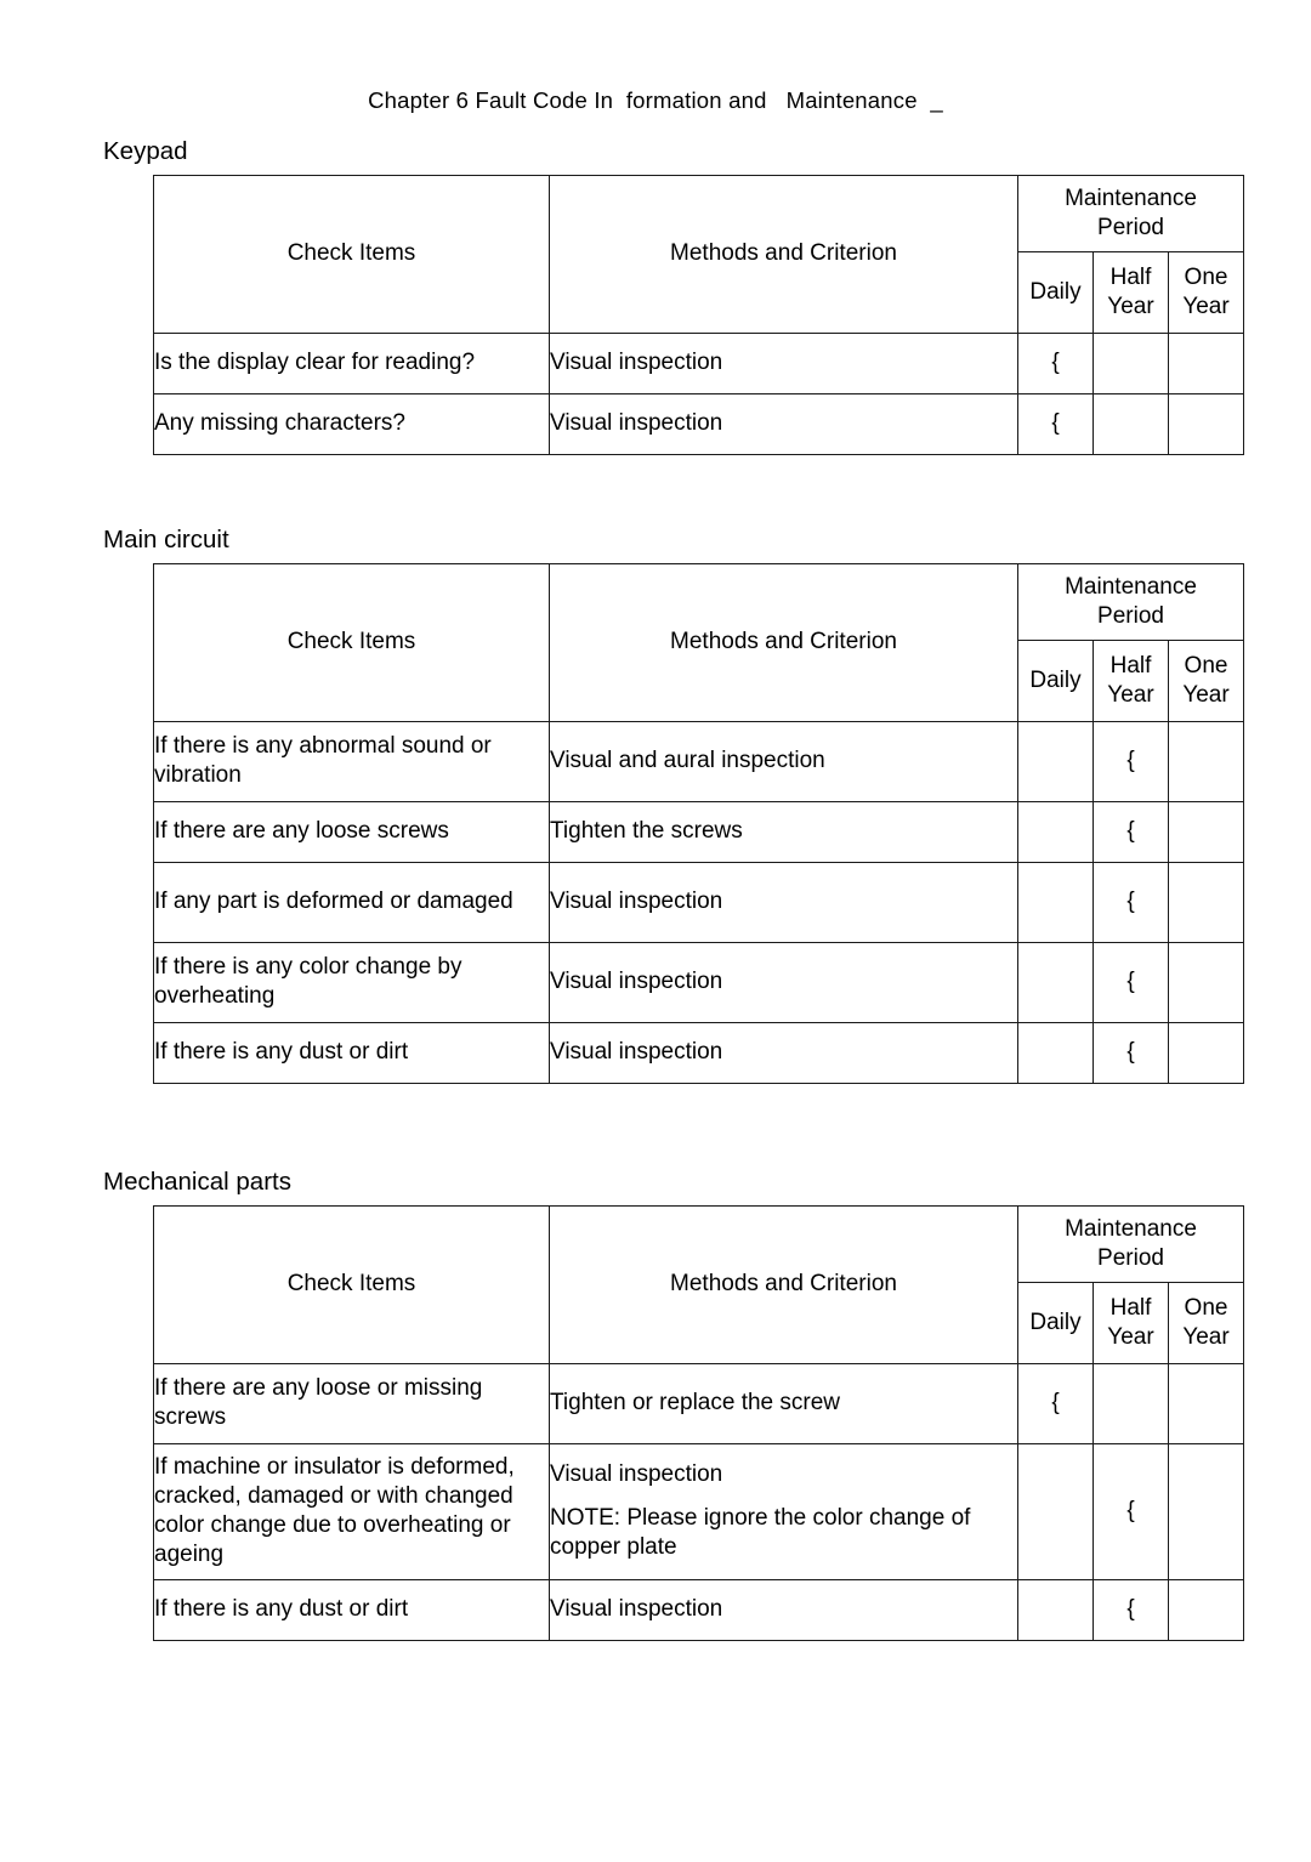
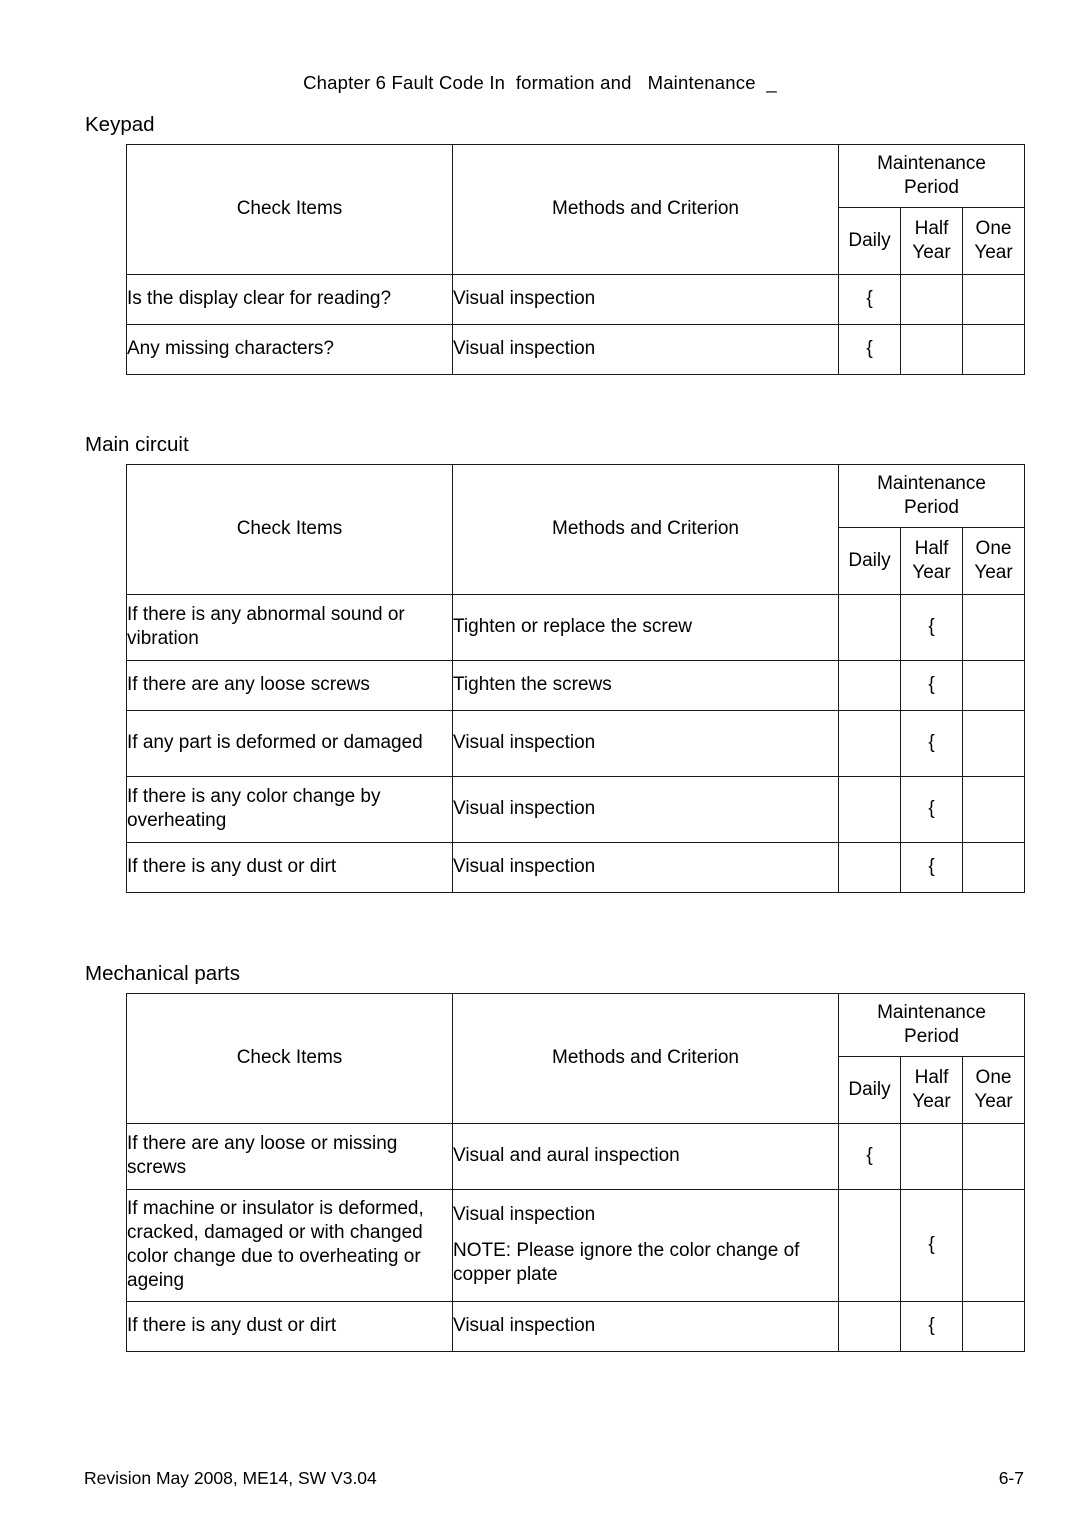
  Chapter 6 Fault Code In formation and Maintenance _
  Keypad
  Check Items	Methods and Criterion	Maintenance Period
  Daily	Half Year	One Year
  Is the display clear for reading?	Visual inspection	{
  Any missing characters?	Visual inspection	{
  Main circuit
  Check Items	Methods and Criterion	Maintenance Period
  Daily	Half Year	One Year
- If there is any abnormal sound or vibration	Visual and aural inspection		{
+ If there is any abnormal sound or vibration	Tighten or replace the screw		{
  If there are any loose screws	Tighten the screws		{
  If any part is deformed or damaged	Visual inspection		{
  If there is any color change by overheating	Visual inspection		{
  If there is any dust or dirt	Visual inspection		{
  Mechanical parts
  Check Items	Methods and Criterion	Maintenance Period
  Daily	Half Year	One Year
- If there are any loose or missing screws	Tighten or replace the screw	{
+ If there are any loose or missing screws	Visual and aural inspection	{
  If machine or insulator is deformed, cracked, damaged or with changed color change due to overheating or ageing	Visual inspection NOTE: Please ignore the color change of copper plate		{
  If there is any dust or dirt	Visual inspection		{
+ Revision May 2008, ME14, SW V3.04
+ 6-7
